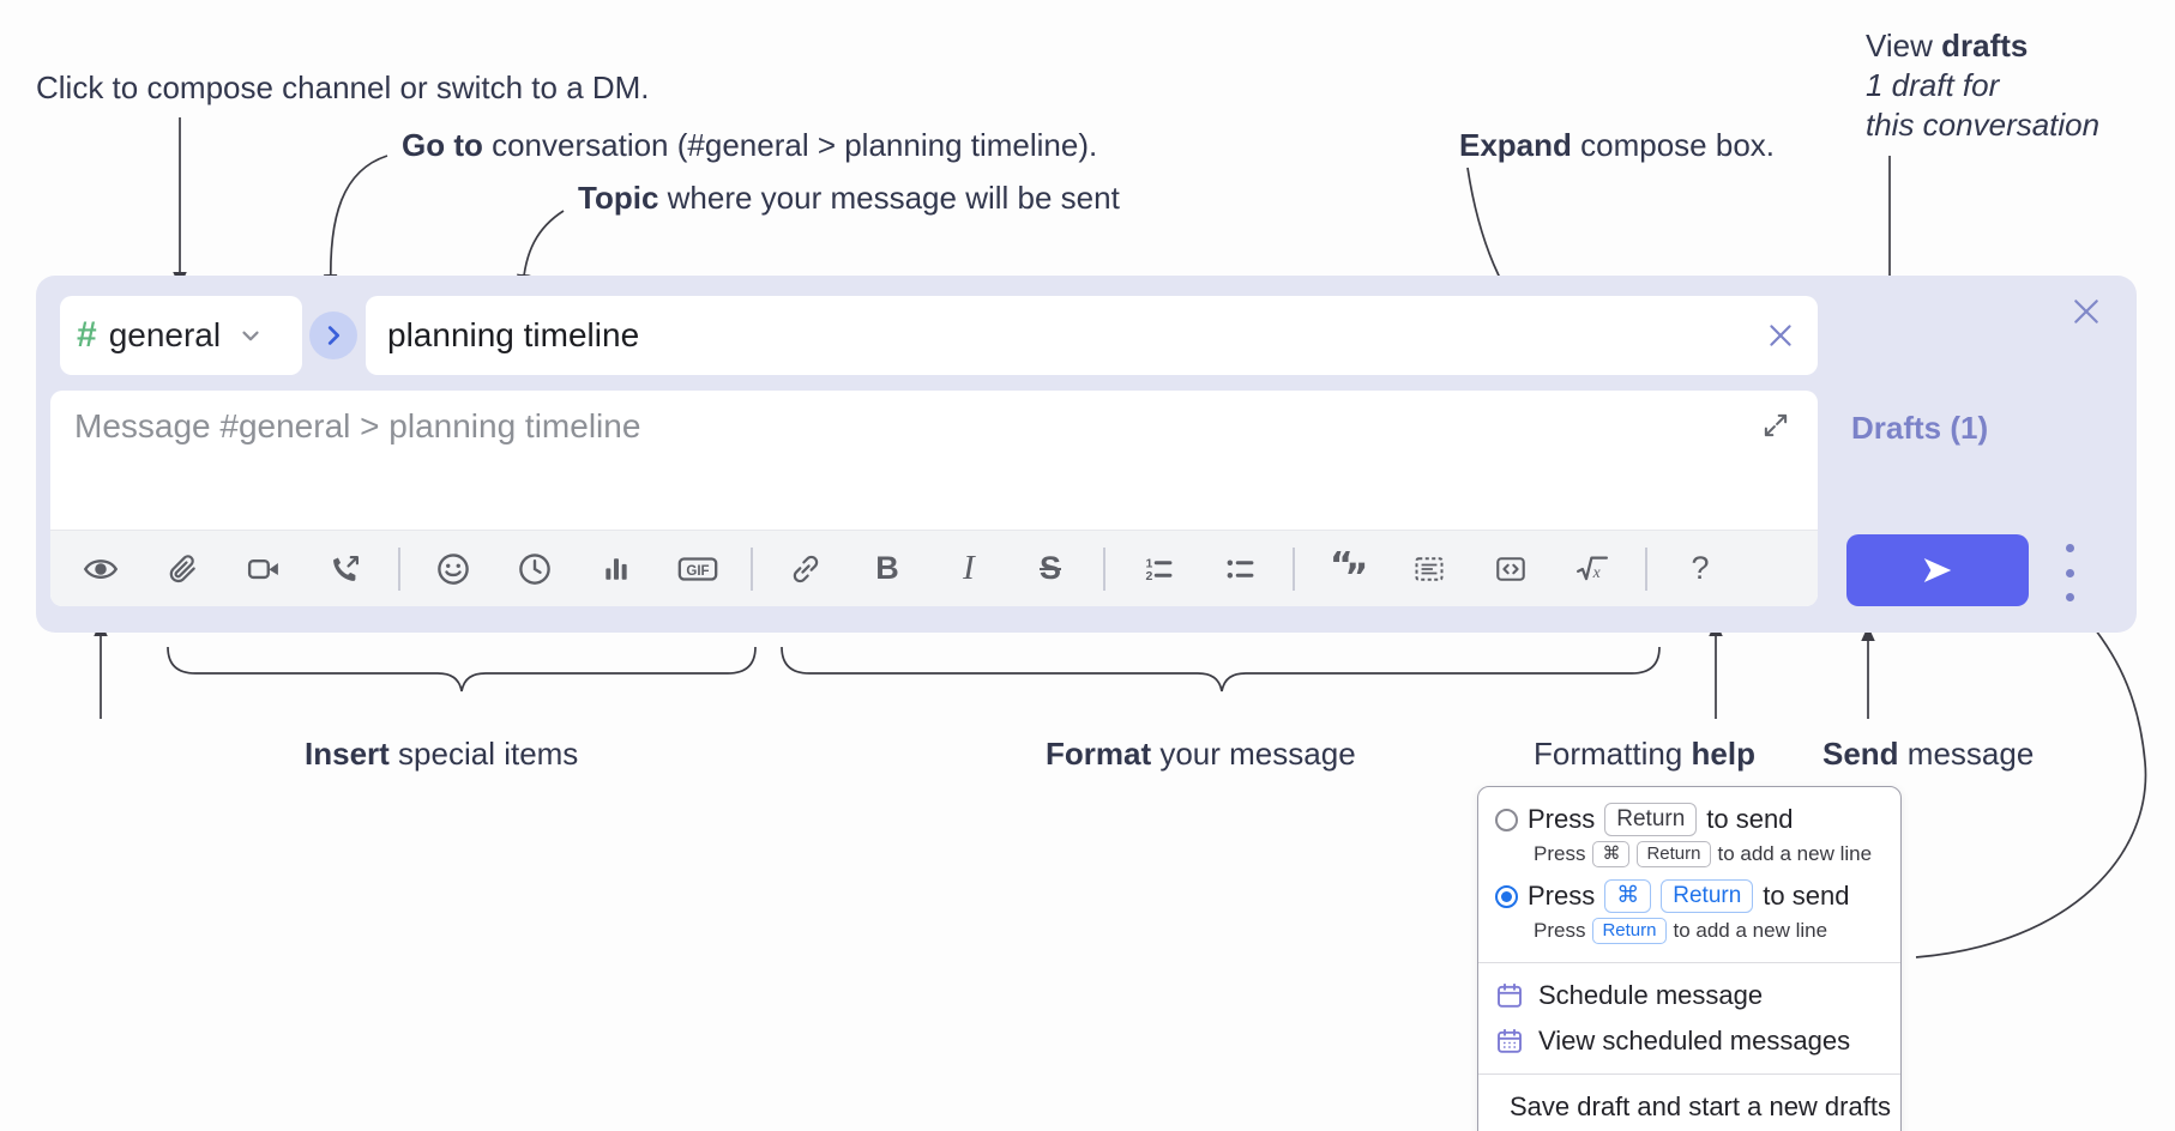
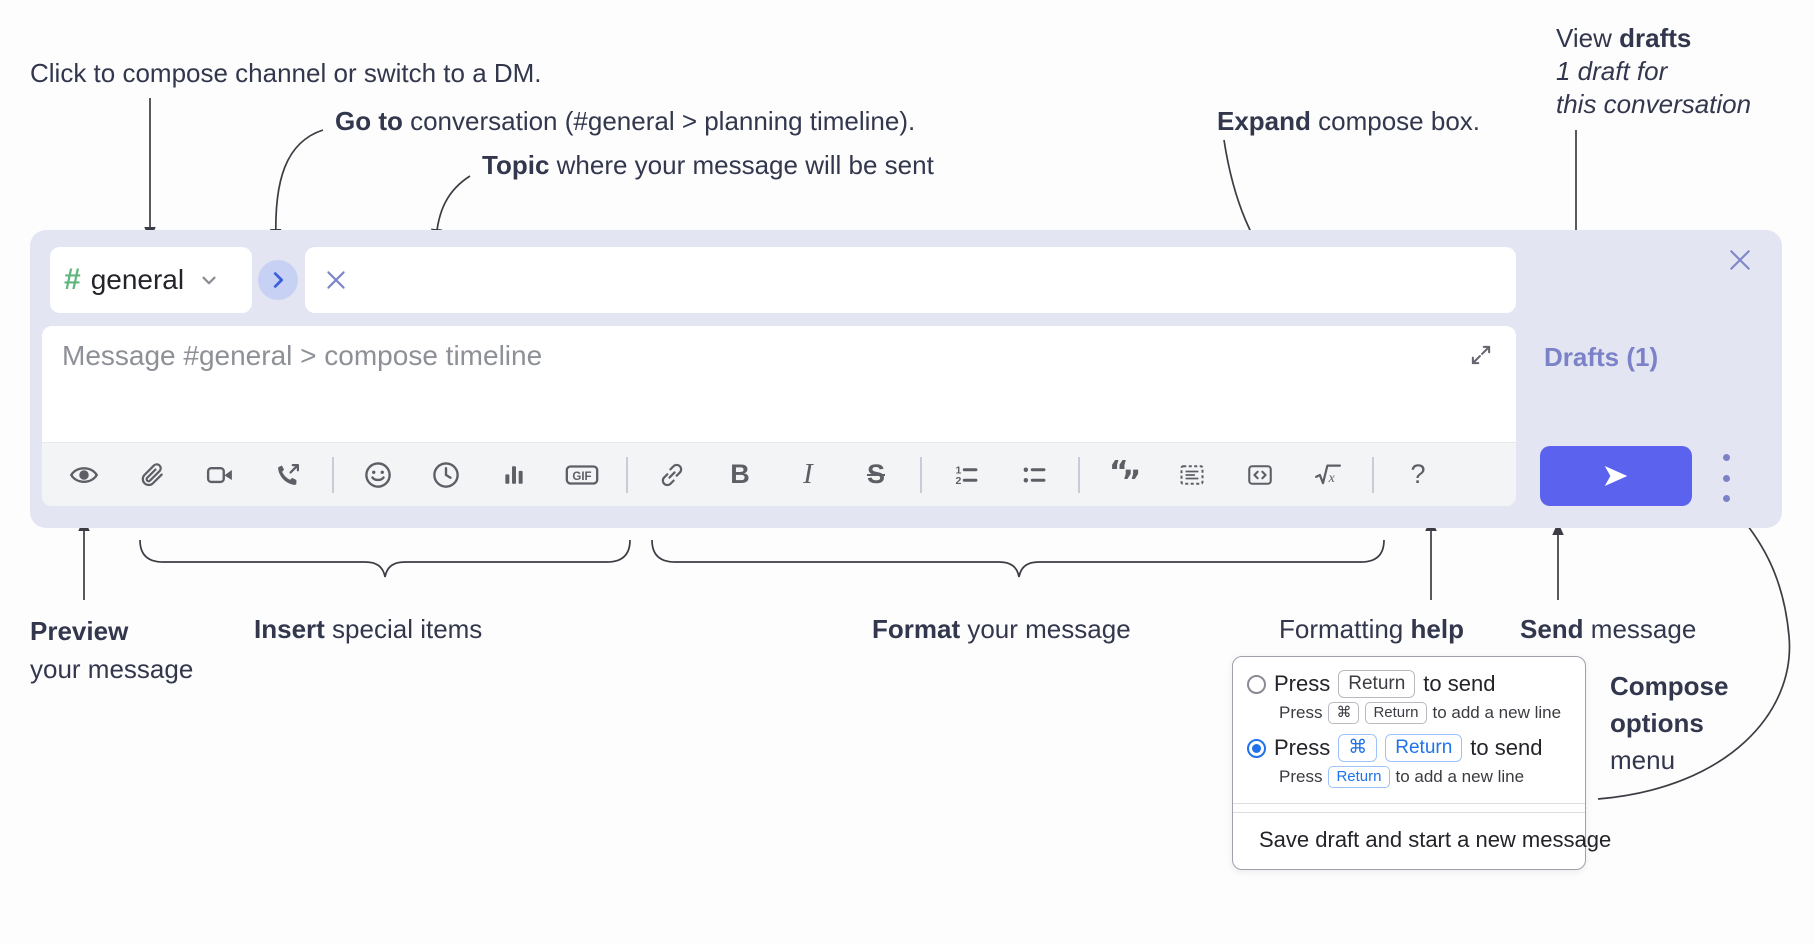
  Click to compose channel or switch to a DM.
  Go to conversation (#general > planning timeline).
  Topic where your message will be sent
  Expand compose box.
  View drafts
  1 draft for
  this conversation
  #
  general
- planning timeline
- Message #general > planning timeline
+ Message #general > compose timeline
  GIF
  B
  I
  S
  1
  2
  “
  ”
  x
  ?
  Drafts (1)
+ Preview
+ your message
  Insert special items
  Format your message
  Formatting help
  Send message
+ Compose
+ options
+ menu
  Press
  Return
  to send
  Press
  ⌘
  Return
  to add a new line
  Press
  ⌘
  Return
  to send
  Press
  Return
  to add a new line
- Schedule message
- View scheduled messages
- Save draft and start a new drafts
+ Save draft and start a new message
